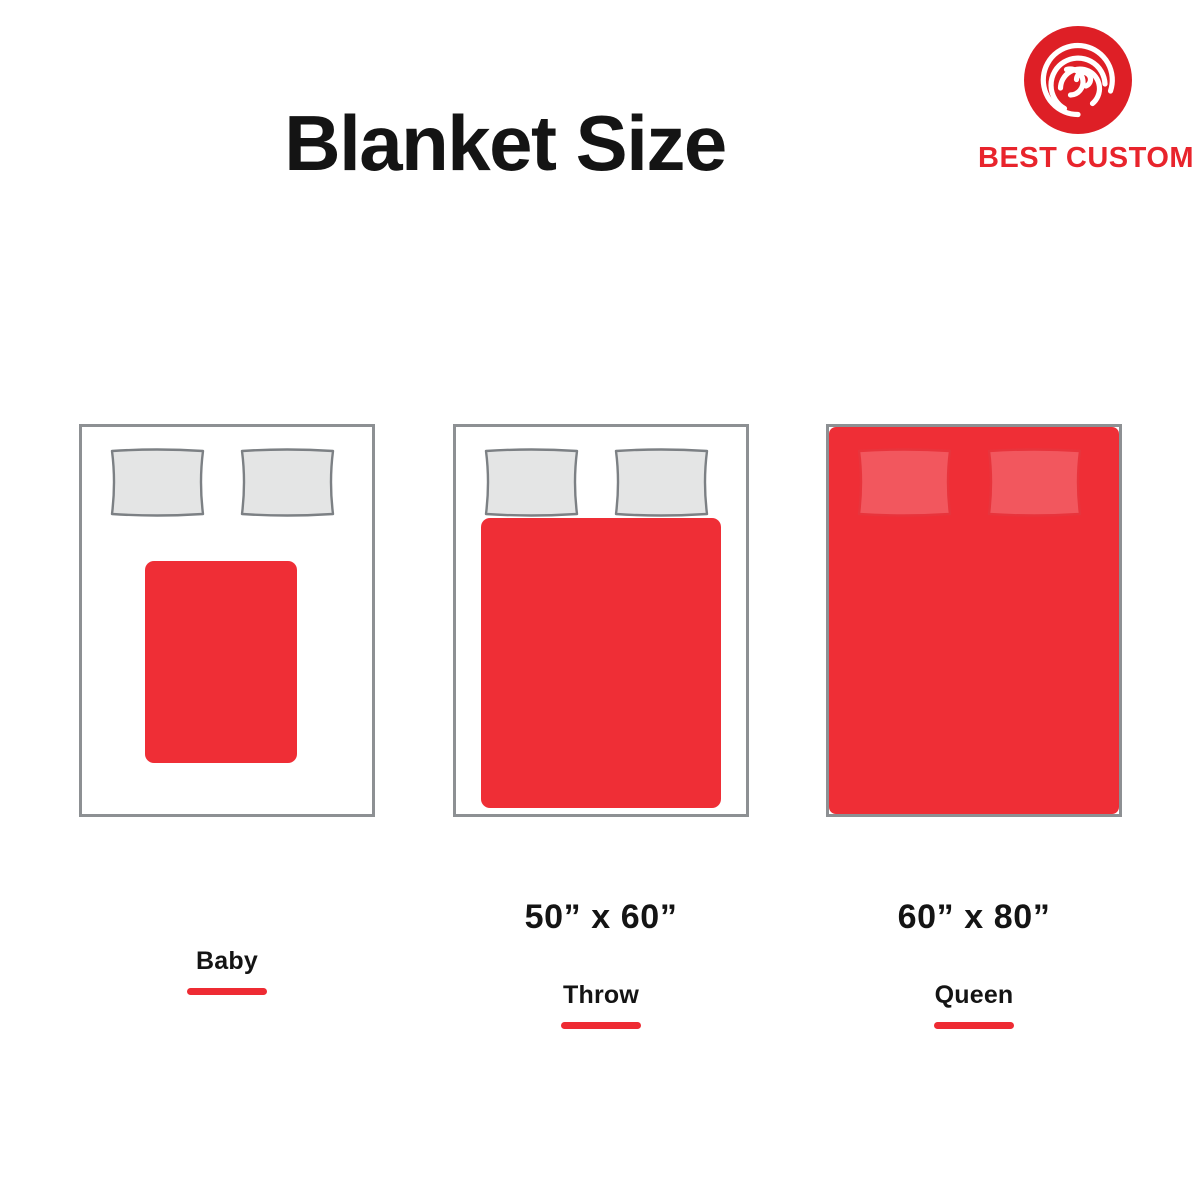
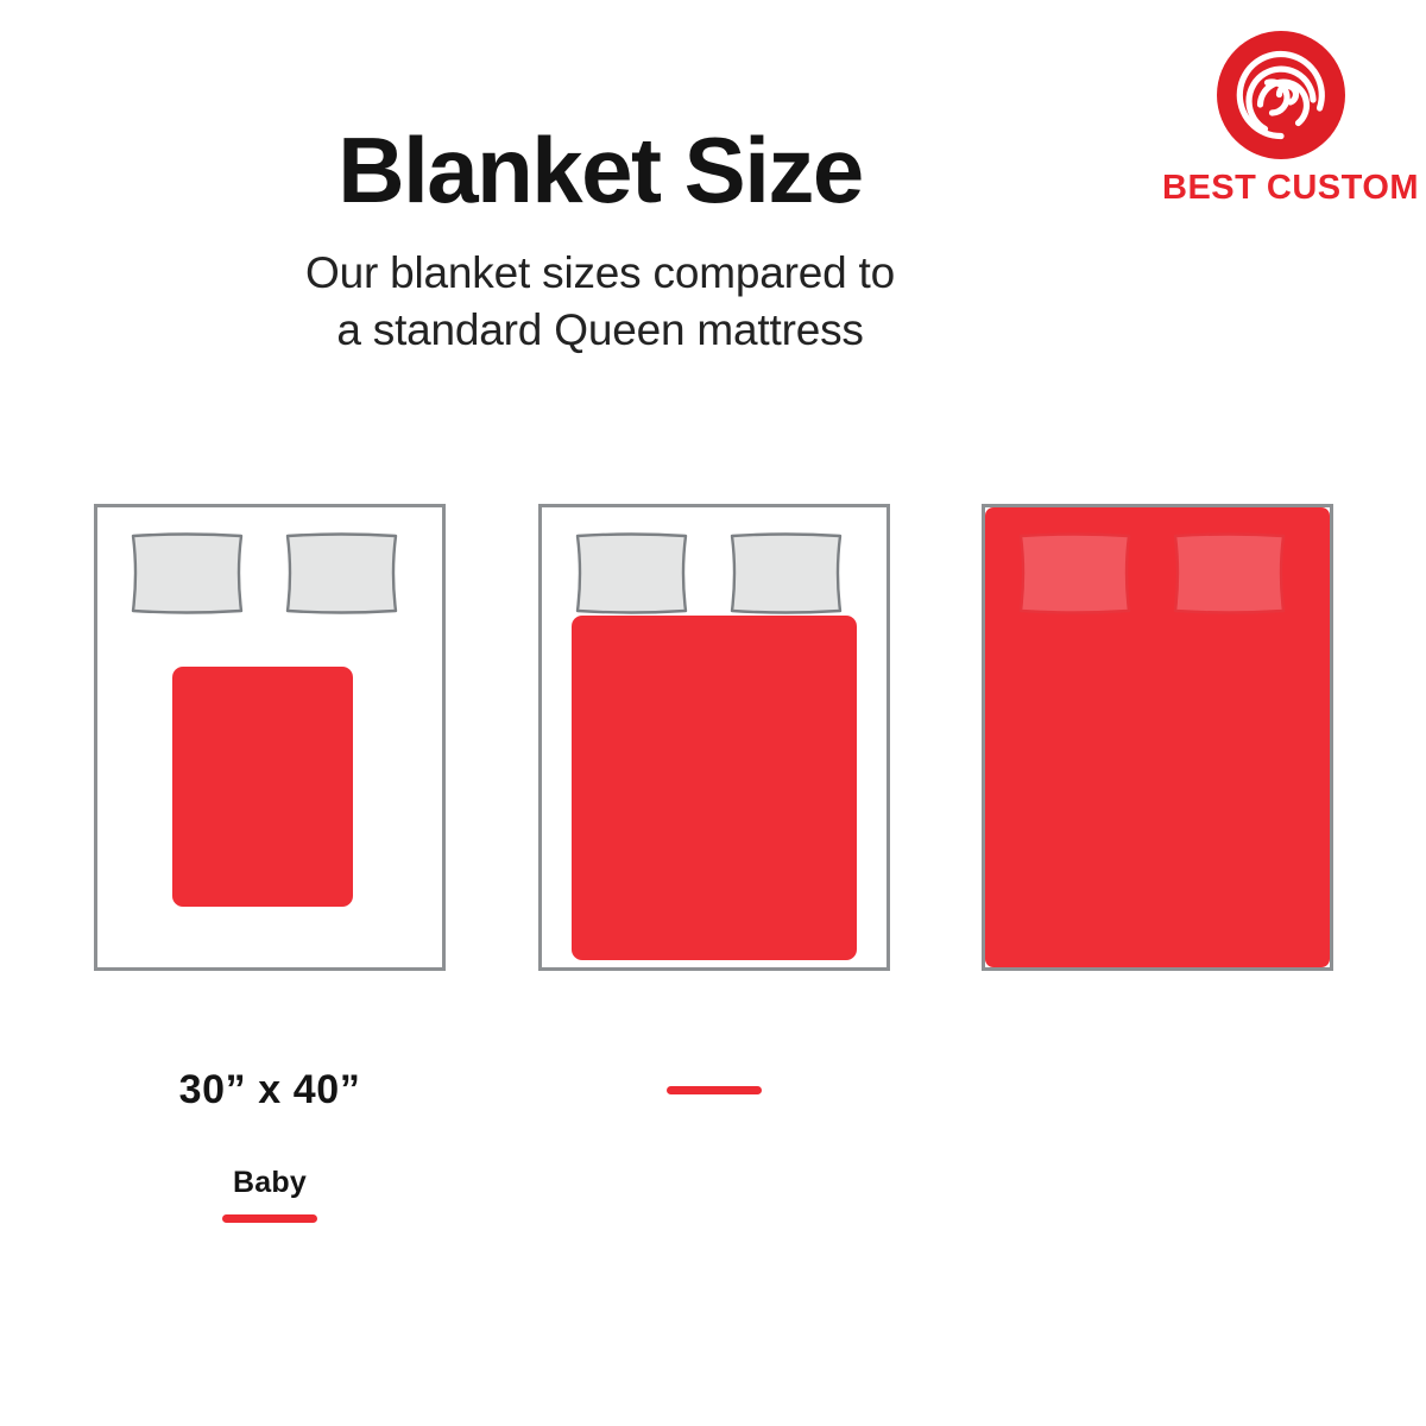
  BEST CUSTO
  Blanket Size
+ Our blanket sizes compared to
+ a standard Queen mattress
+ 30” x 40”
  Baby
- 50” x 60”
- Throw
- 60” x 80”
- Queen
